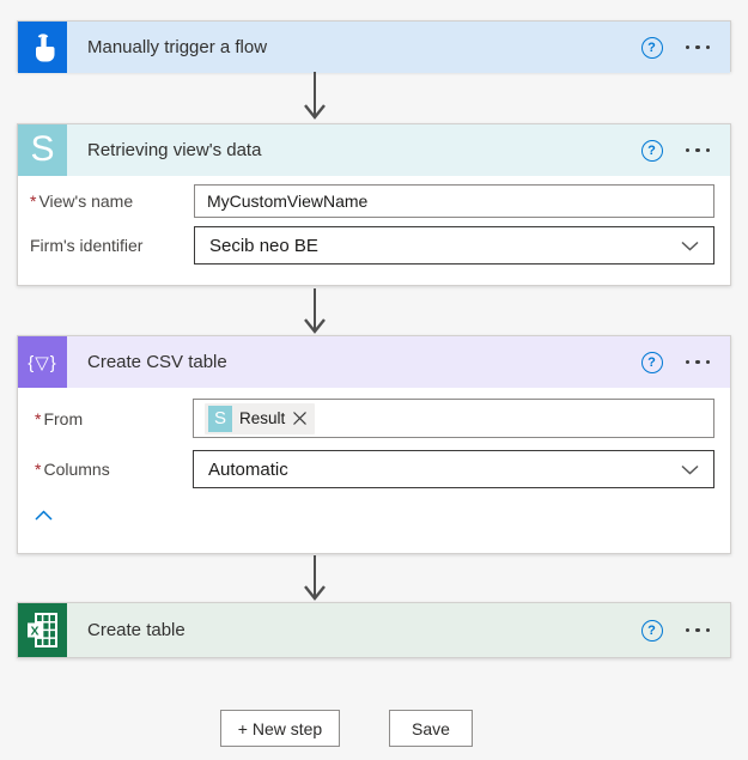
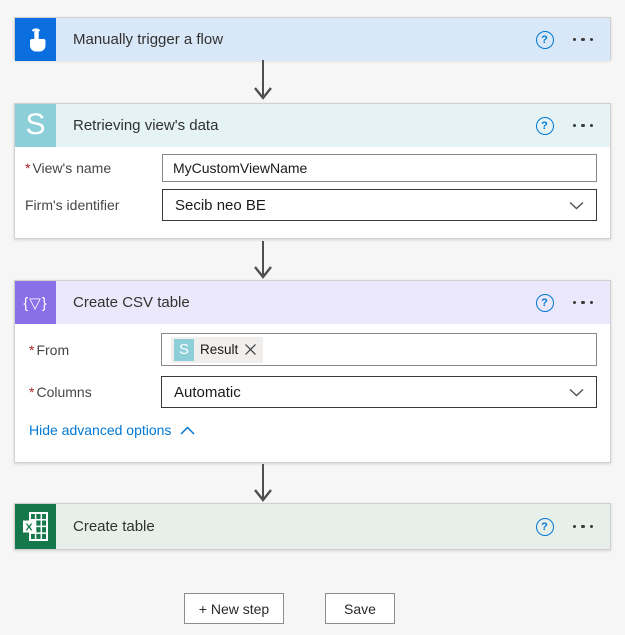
  Manually trigger a flow
  ?
  S
  Retrieving view's data
  ?
  * View's name
  MyCustomViewName
  Firm's identifier
  Secib neo BE
  {▽}
  Create CSV table
  ?
  * From
  S
  Result
  * Columns
  Automatic
+ Hide advanced options
  X
  Create table
  ?
  + New step
  Save
